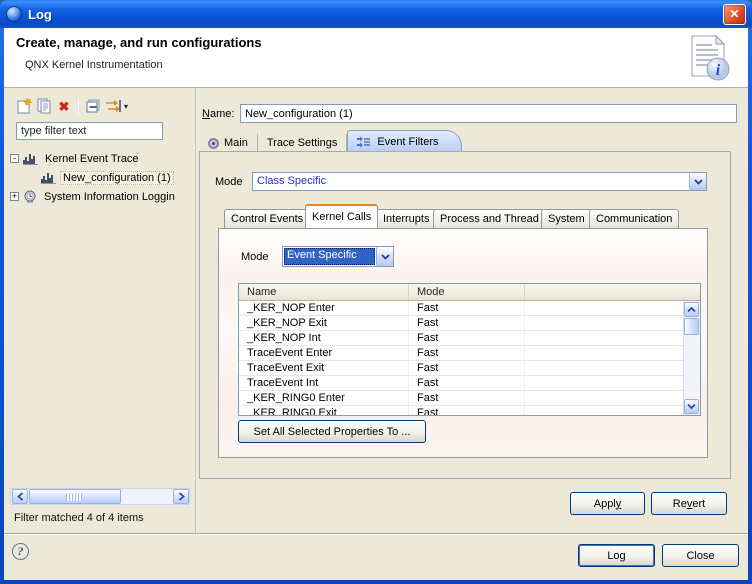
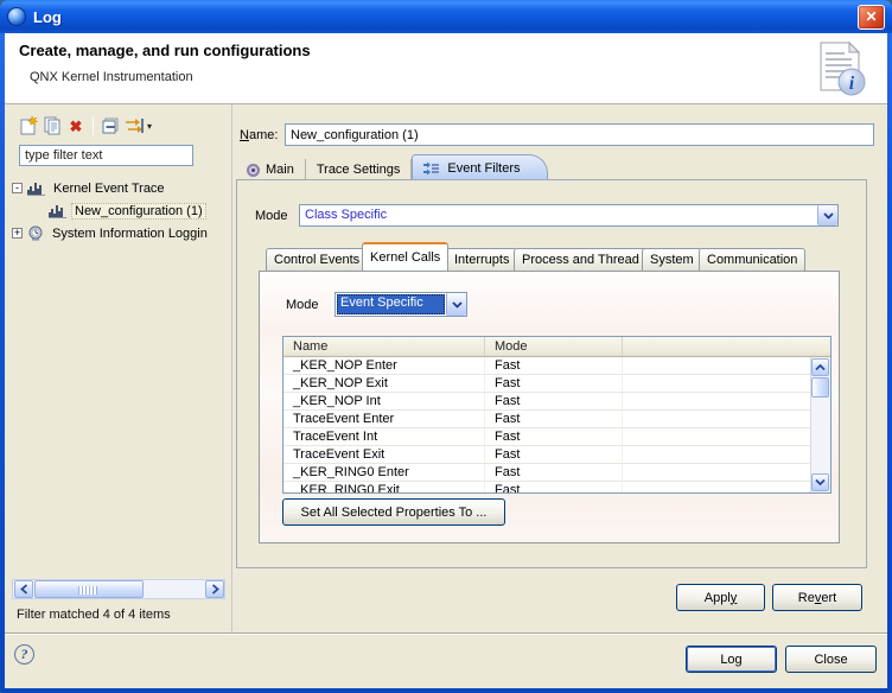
  Log
  ✕
  Create, manage, and run configurations
  QNX Kernel Instrumentation
  i
  ✖
  ▾
  type filter text
  -
  Kernel Event Trace
  New_configuration (1)
  +
  System Information Loggin
  Filter matched 4 of 4 items
  Name:
  New_configuration (1)
  Main
  Trace Settings
  Event Filters
  Mode
  Class Specific
  Control Events
  Kernel Calls
  Interrupts
  Process and Thread
  System
  Communication
  Mode
  Event Specific
  Name
  Mode
  _KER_NOP Enter
  Fast
  _KER_NOP Exit
  Fast
  _KER_NOP Int
  Fast
  TraceEvent Enter
  Fast
- TraceEvent Exit
+ TraceEvent Int
  Fast
- TraceEvent Int
+ TraceEvent Exit
  Fast
  _KER_RING0 Enter
  Fast
  _KER_RING0 Exit
  Fast
  Set All Selected Properties To ...
  Apply
  Revert
  ?
  Log
  Close
